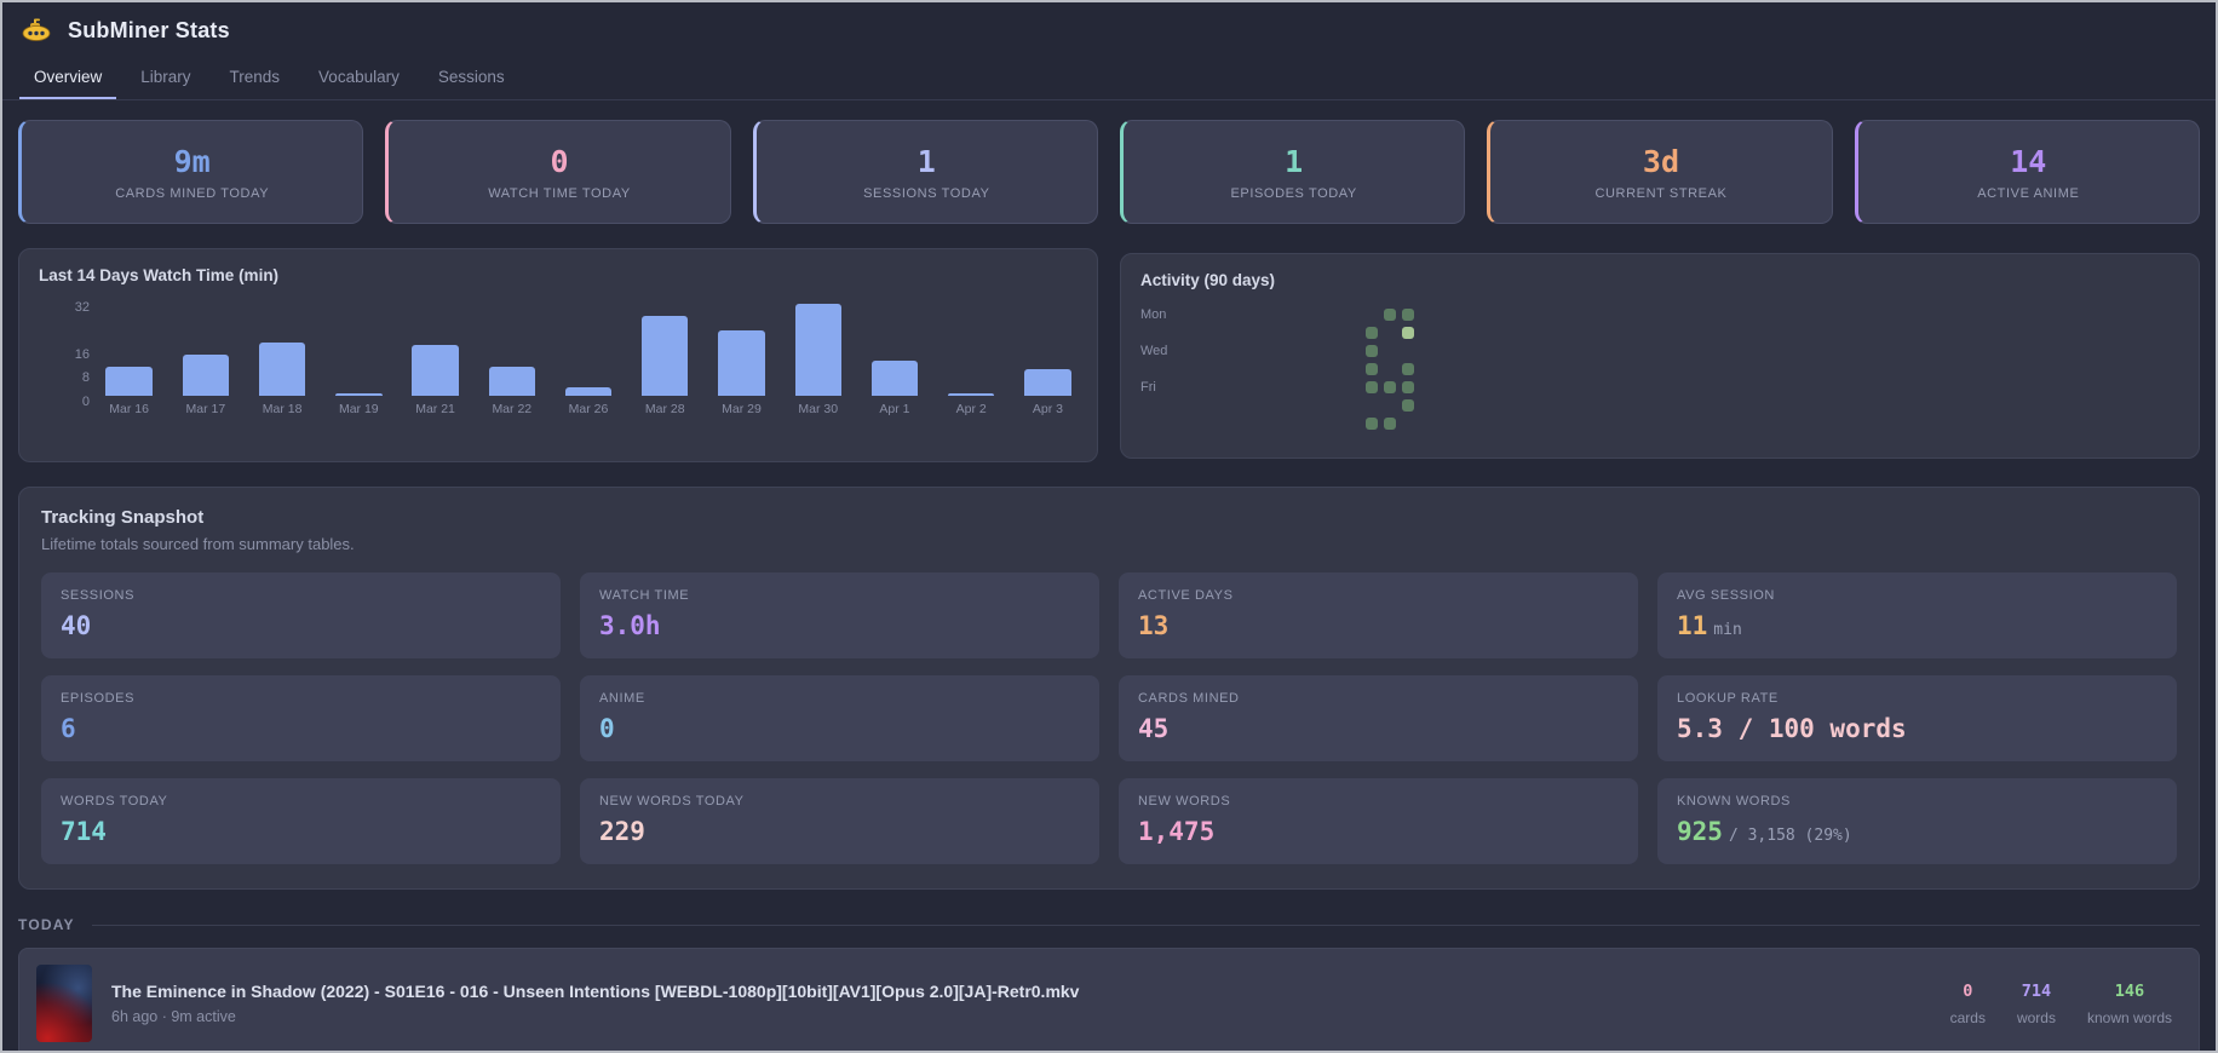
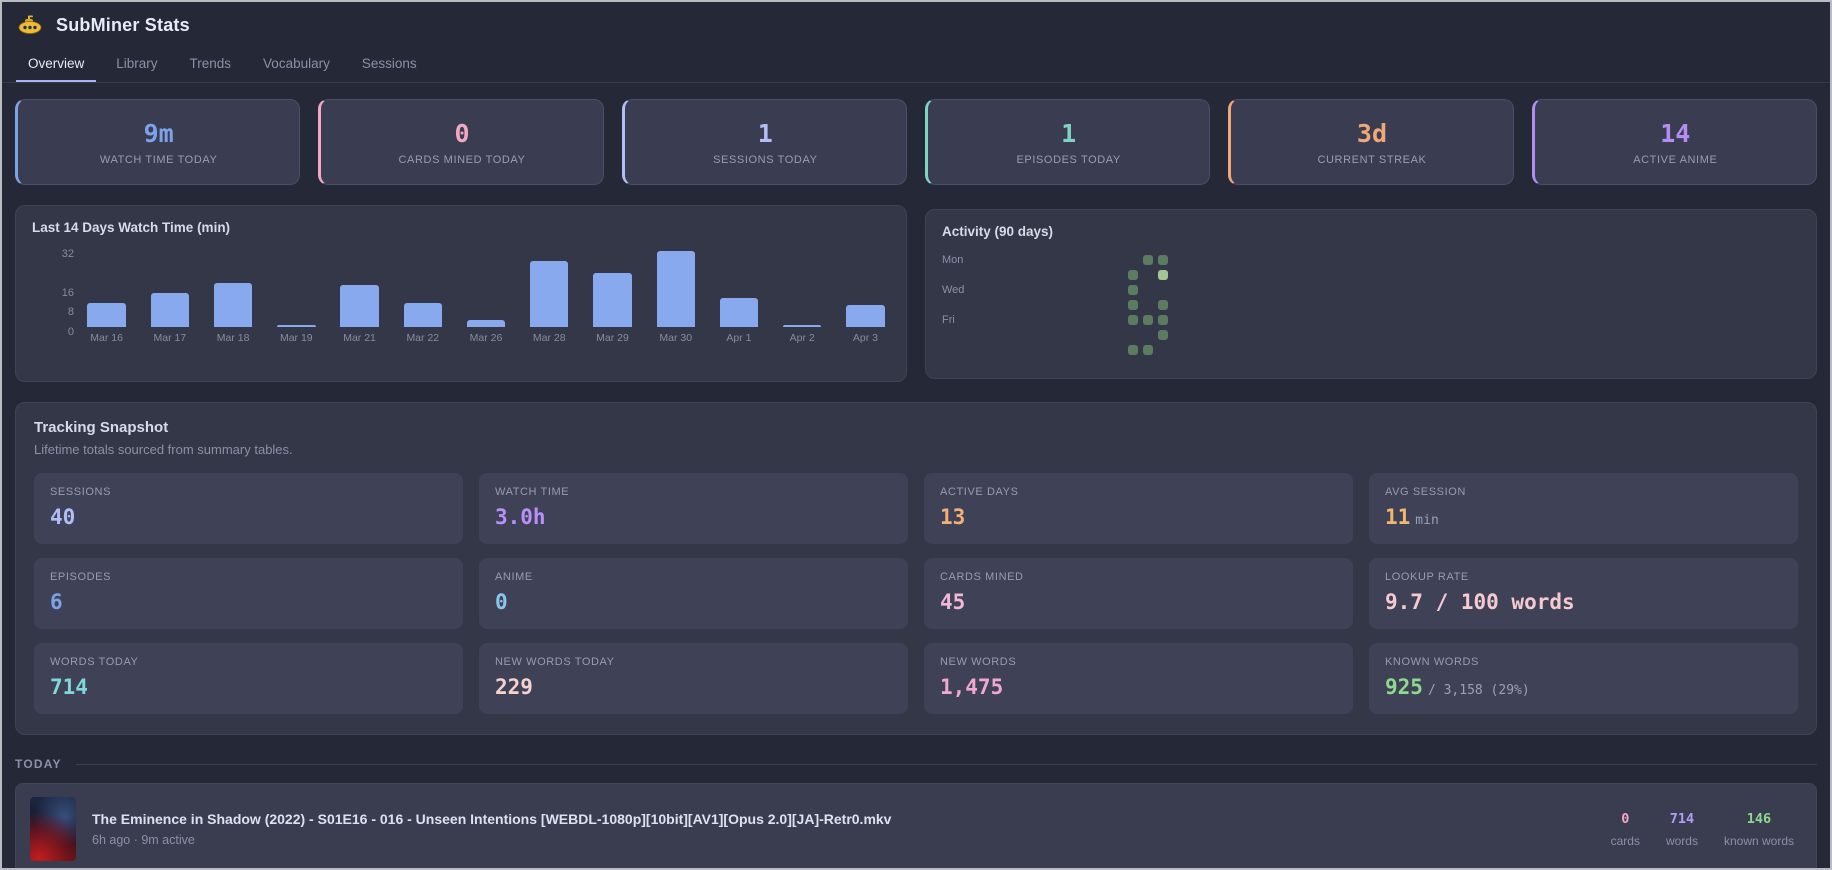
  SubMiner Stats
  Overview
  Library
  Trends
  Vocabulary
  Sessions
  9m
- CARDS MINED TODAY
+ WATCH TIME TODAY
  0
- WATCH TIME TODAY
+ CARDS MINED TODAY
  1
  SESSIONS TODAY
  1
  EPISODES TODAY
  3d
  CURRENT STREAK
  14
  ACTIVE ANIME
  Last 14 Days Watch Time (min)
  0
  8
  16
  32
  Mar 16
  Mar 17
  Mar 18
  Mar 19
  Mar 21
  Mar 22
  Mar 26
  Mar 28
  Mar 29
  Mar 30
  Apr 1
  Apr 2
  Apr 3
  Activity (90 days)
  Mon
  Wed
  Fri
  Tracking Snapshot
  Lifetime totals sourced from summary tables.
  SESSIONS
  40
  WATCH TIME
  3.0h
  ACTIVE DAYS
  13
  AVG SESSION
  11 min
  EPISODES
  6
  ANIME
  0
  CARDS MINED
  45
  LOOKUP RATE
- 5.3 / 100 words
+ 9.7 / 100 words
  WORDS TODAY
  714
  NEW WORDS TODAY
  229
  NEW WORDS
  1,475
  KNOWN WORDS
  925 / 3,158 (29%)
  TODAY
  The Eminence in Shadow (2022) - S01E16 - 016 - Unseen Intentions [WEBDL-1080p][10bit][AV1][Opus 2.0][JA]-Retr0.mkv
  6h ago · 9m active
  0
  cards
  714
  words
  146
  known words
